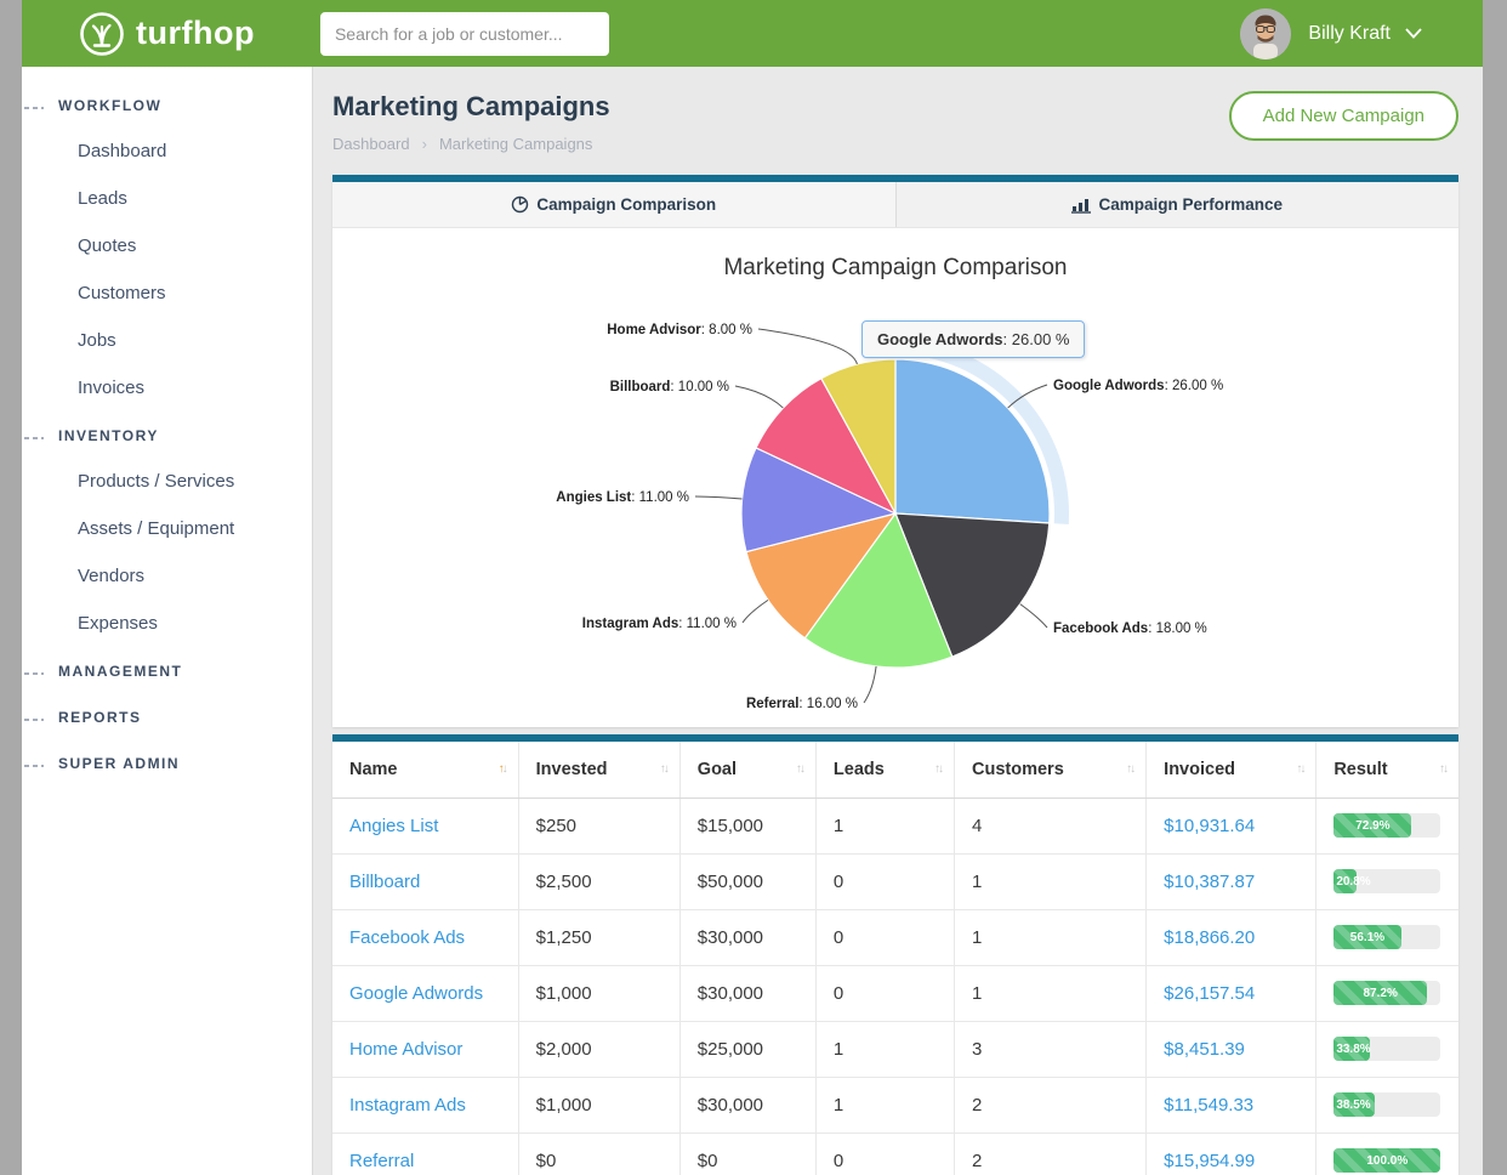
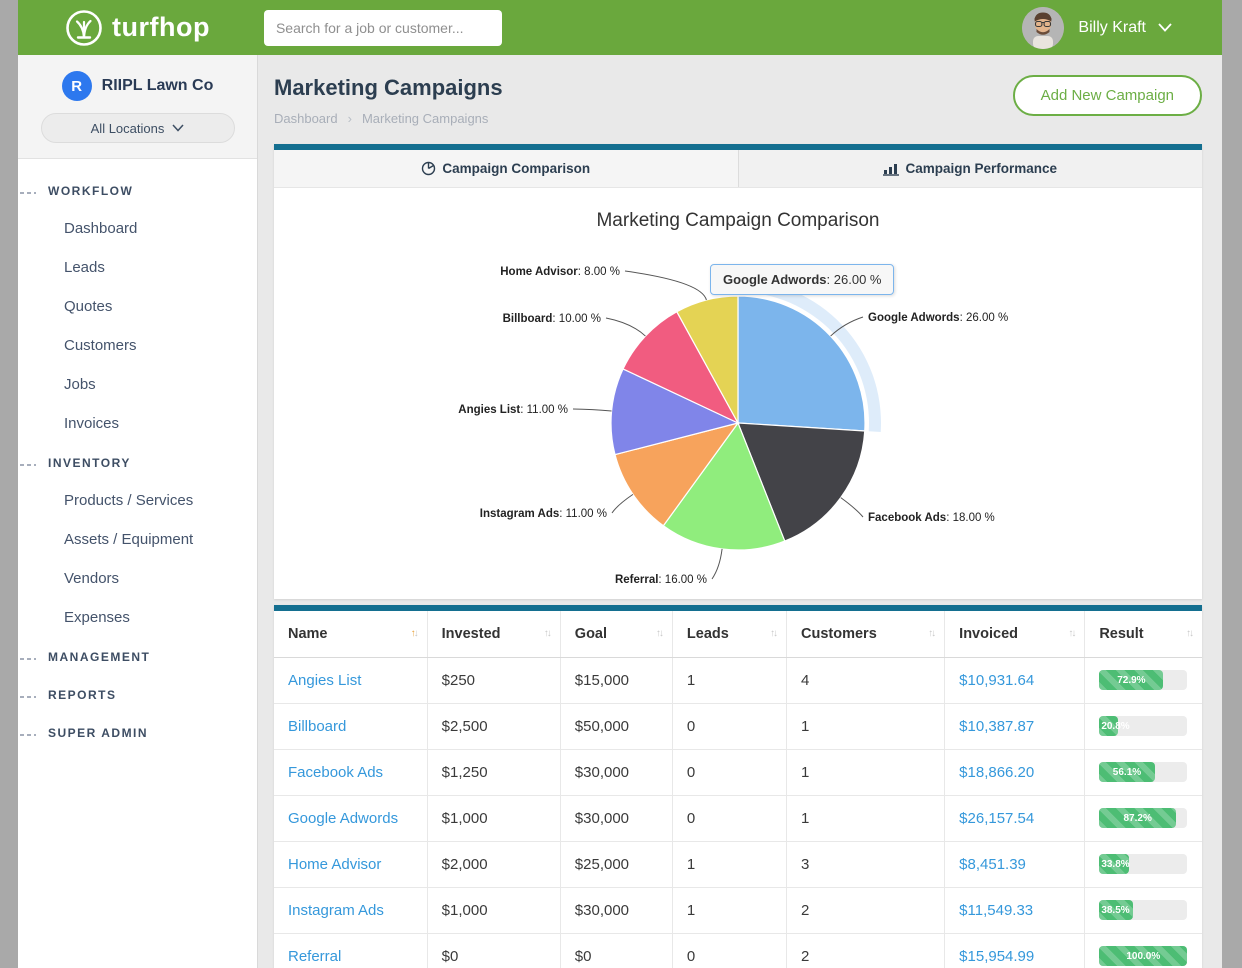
  turfhop
  Search for a job or customer...
  Billy Kraft
+ R
+ RIIPL Lawn Co
+ All Locations
  WORKFLOW
  Dashboard
  Leads
  Quotes
  Customers
  Jobs
  Invoices
  INVENTORY
  Products / Services
  Assets / Equipment
  Vendors
  Expenses
  MANAGEMENT
  REPORTS
  SUPER ADMIN
  Marketing Campaigns
  Dashboard
  ›
  Marketing Campaigns
  Add New Campaign
  Campaign Comparison
  Campaign Performance
  Marketing Campaign Comparison
  Google Adwords: 26.00 %
  Facebook Ads: 18.00 %
  Referral: 16.00 %
  Instagram Ads: 11.00 %
  Angies List: 11.00 %
  Billboard: 10.00 %
  Home Advisor: 8.00 %
  Google Adwords: 26.00 %
  Name ↑↓	Invested ↑↓	Goal ↑↓	Leads ↑↓	Customers ↑↓	Invoiced ↑↓	Result ↑↓
  Angies List	$250	$15,000	1	4	$10,931.64	72.9%
  Billboard	$2,500	$50,000	0	1	$10,387.87	20.8%
  Facebook Ads	$1,250	$30,000	0	1	$18,866.20	56.1%
  Google Adwords	$1,000	$30,000	0	1	$26,157.54	87.2%
  Home Advisor	$2,000	$25,000	1	3	$8,451.39	33.8%
  Instagram Ads	$1,000	$30,000	1	2	$11,549.33	38.5%
  Referral	$0	$0	0	2	$15,954.99	100.0%
